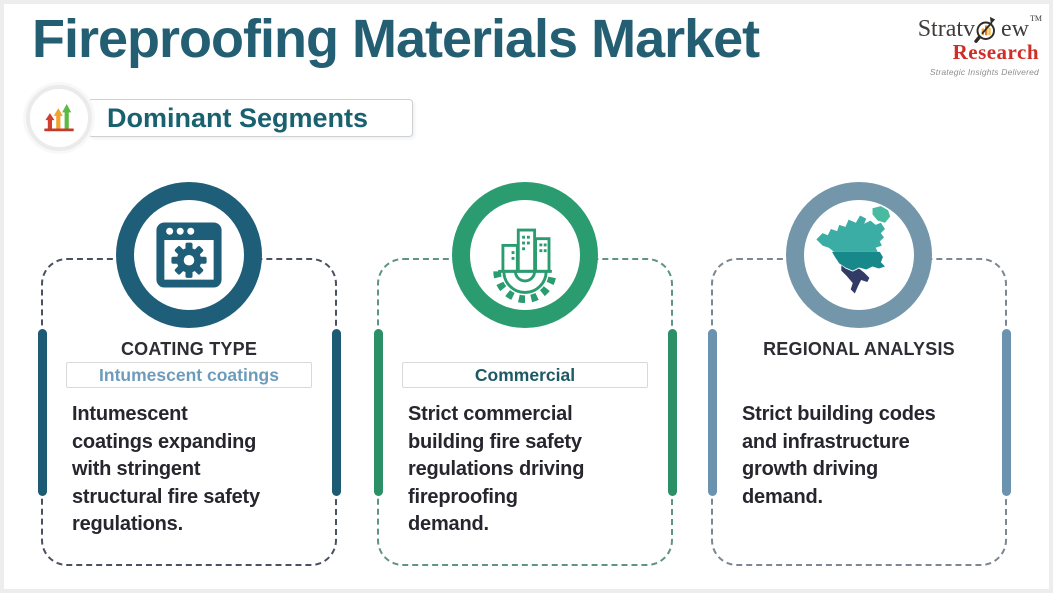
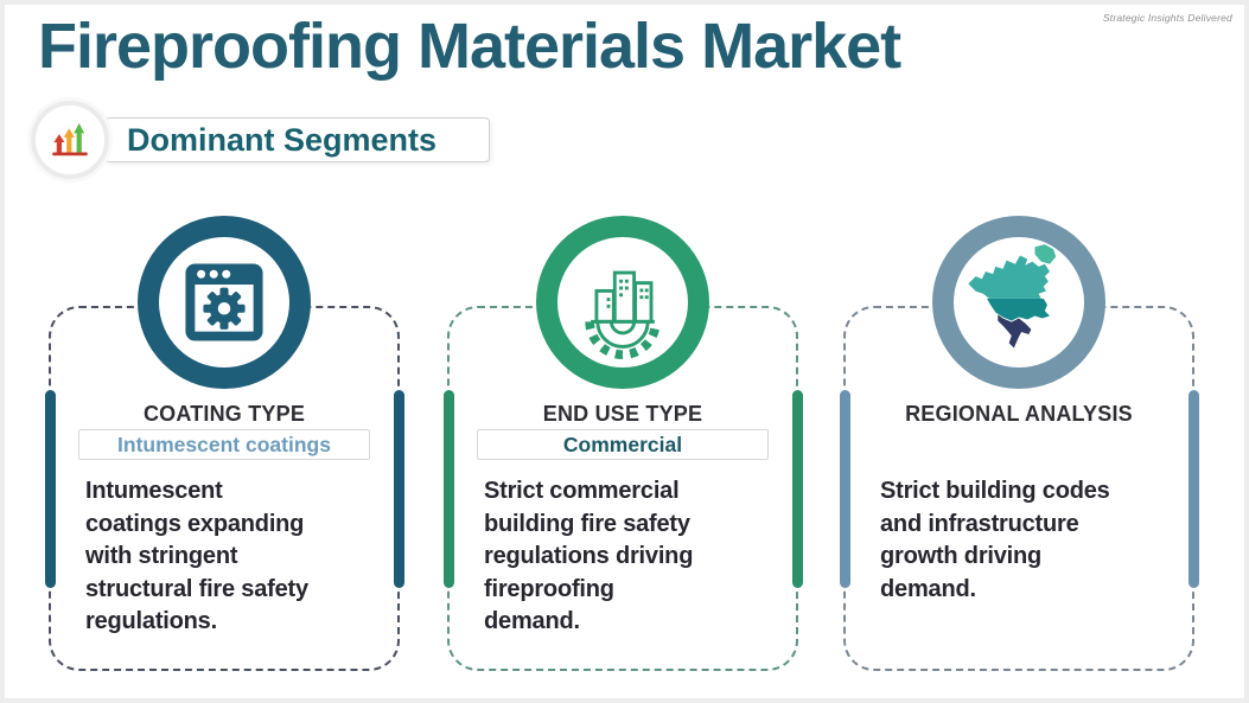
  Fireproofing Materials Market
- Stratv
- ew
- TM
- Research
  Strategic Insights Delivered
  Dominant Segments
  COATING TYPE
  Intumescent coatings
  Intumescent
  coatings expanding
  with stringent
  structural fire safety
  regulations.
+ END USE TYPE
  Commercial
  Strict commercial
  building fire safety
  regulations driving
  fireproofing
  demand.
  REGIONAL ANALYSIS
  Strict building codes
  and infrastructure
  growth driving
  demand.
